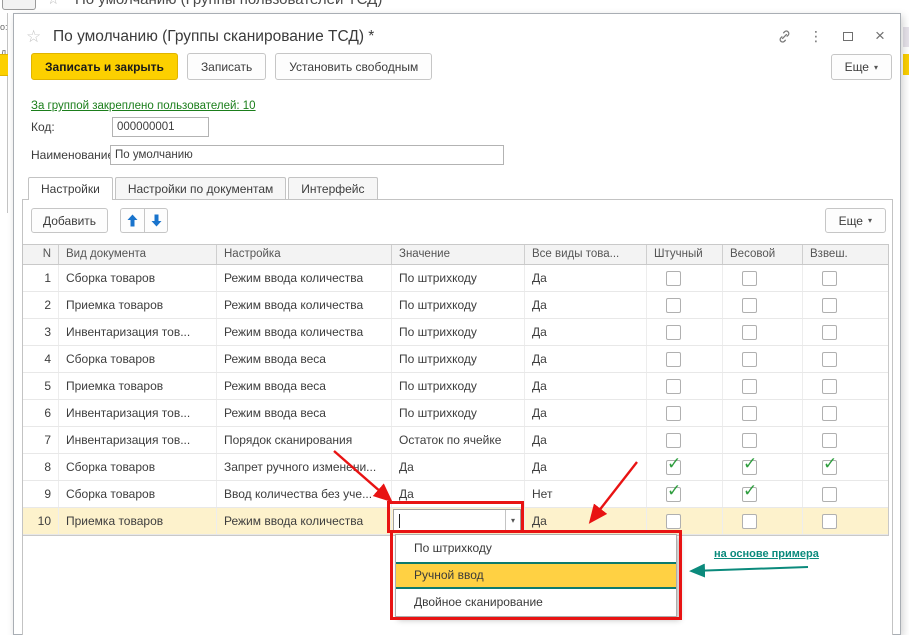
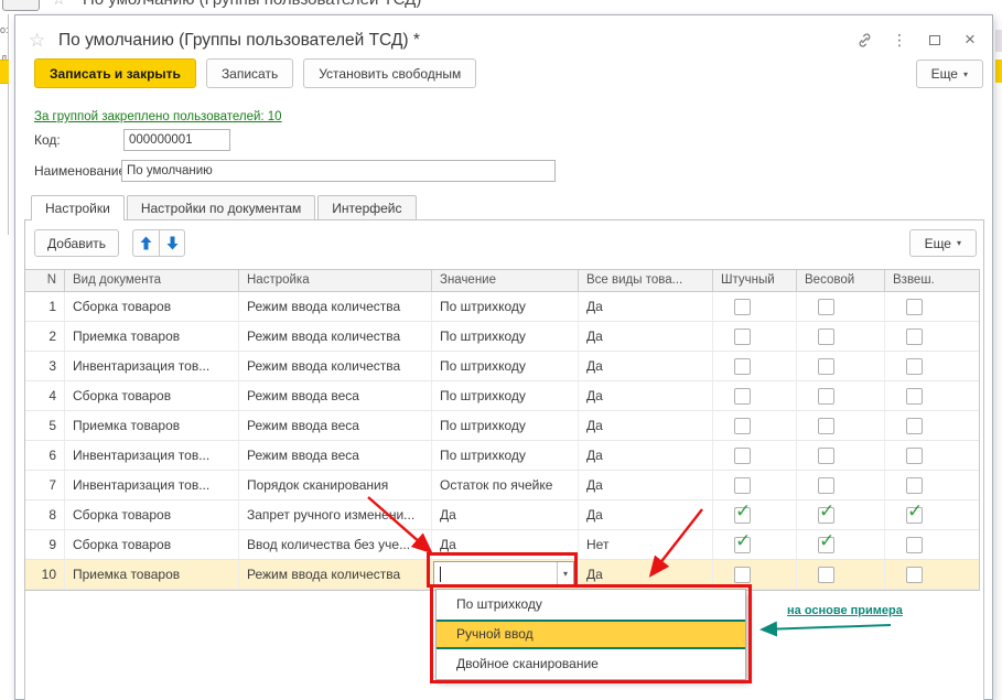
  о:
  д
  ☆
- По умолчанию (Группы сканирование ТСД) *
+ По умолчанию (Группы пользователей ТСД) *
  ⋮
  ×
  Записать и закрыть
  Записать
  Установить свободным
  Еще
  ▾
  За группой закреплено пользователей: 10
  Код:
  000000001
  Наименовани
  По умолчанию
  Настройки
  Настройки по документам
  Интерфейс
  Добавить
  Еще
  ▾
  N
  Вид документа
  Настройка
  Значение
  Все виды това...
  Штучный
  Весовой
  Взвеш.
  1
  Сборка товаров
  Режим ввода количества
  По штрихкоду
  Да
  2
  Приемка товаров
  Режим ввода количества
  По штрихкоду
  Да
  3
  Инвентаризация тов...
  Режим ввода количества
  По штрихкоду
  Да
  4
  Сборка товаров
  Режим ввода веса
  По штрихкоду
  Да
  5
  Приемка товаров
  Режим ввода веса
  По штрихкоду
  Да
  6
  Инвентаризация тов...
  Режим ввода веса
  По штрихкоду
  Да
  7
  Инвентаризация тов...
  Порядок сканирования
  Остаток по ячейке
  Да
  8
  Сборка товаров
  Запрет ручного изменени...
  Да
  Да
  ✓
  ✓
  ✓
  9
  Сборка товаров
  Ввод количества без уче...
  Да
  Нет
  ✓
  ✓
  10
  Приемка товаров
  Режим ввода количества
  ▾
  Да
  По штрихкоду
  Ручной ввод
  Двойное сканирование
  на основе примера
